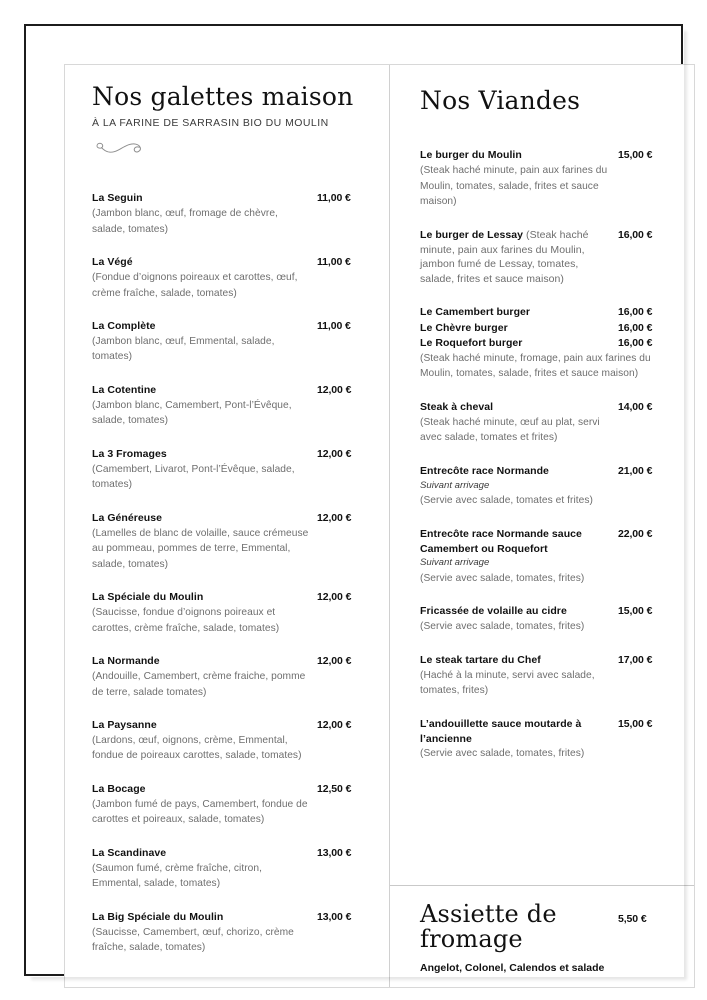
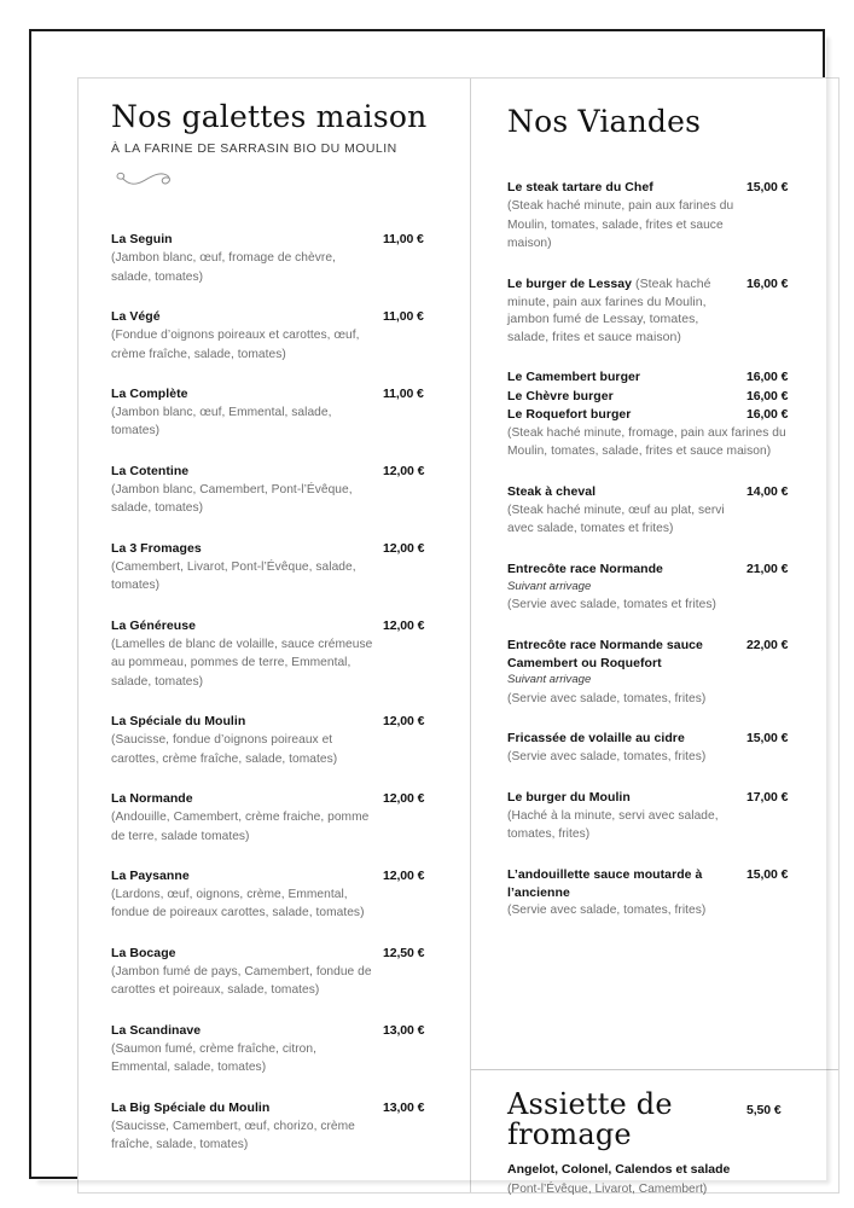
  Nos galettes maison
  À LA FARINE DE SARRASIN BIO DU MOULIN
  La Seguin
  (Jambon blanc, œuf, fromage de chèvre, salade, tomates)
  11,00 €
  La Végé
  (Fondue d’oignons poireaux et carottes, œuf, crème fraîche, salade, tomates)
  11,00 €
  La Complète
  (Jambon blanc, œuf, Emmental, salade, tomates)
  11,00 €
  La Cotentine
  (Jambon blanc, Camembert, Pont-l’Évêque, salade, tomates)
  12,00 €
  La 3 Fromages
  (Camembert, Livarot, Pont-l’Évêque, salade, tomates)
  12,00 €
  La Généreuse
  (Lamelles de blanc de volaille, sauce crémeuse au pommeau, pommes de terre, Emmental, salade, tomates)
  12,00 €
  La Spéciale du Moulin
  (Saucisse, fondue d’oignons poireaux et carottes, crème fraîche, salade, tomates)
  12,00 €
  La Normande
  (Andouille, Camembert, crème fraiche, pomme de terre, salade tomates)
  12,00 €
  La Paysanne
  (Lardons, œuf, oignons, crème, Emmental, fondue de poireaux carottes, salade, tomates)
  12,00 €
  La Bocage
  (Jambon fumé de pays, Camembert, fondue de carottes et poireaux, salade, tomates)
  12,50 €
  La Scandinave
  (Saumon fumé, crème fraîche, citron, Emmental, salade, tomates)
  13,00 €
  La Big Spéciale du Moulin
  (Saucisse, Camembert, œuf, chorizo, crème fraîche, salade, tomates)
  13,00 €
  Nos Viandes
- Le burger du Moulin
+ Le steak tartare du Chef
  (Steak haché minute, pain aux farines du Moulin, tomates, salade, frites et sauce maison)
  15,00 €
  Le burger de Lessay (Steak haché minute, pain aux farines du Moulin, jambon fumé de Lessay, tomates, salade, frites et sauce maison)
  16,00 €
  Le Camembert burger
  16,00 €
  Le Chèvre burger
  16,00 €
  Le Roquefort burger
  16,00 €
  (Steak haché minute, fromage, pain aux farines du Moulin, tomates, salade, frites et sauce maison)
  Steak à cheval
  (Steak haché minute, œuf au plat, servi avec salade, tomates et frites)
  14,00 €
  Entrecôte race Normande
  Suivant arrivage
  (Servie avec salade, tomates et frites)
  21,00 €
  Entrecôte race Normande sauce Camembert ou Roquefort
  Suivant arrivage
  (Servie avec salade, tomates, frites)
  22,00 €
  Fricassée de volaille au cidre
  (Servie avec salade, tomates, frites)
  15,00 €
- Le steak tartare du Chef
+ Le burger du Moulin
  (Haché à la minute, servi avec salade, tomates, frites)
  17,00 €
  L’andouillette sauce moutarde à l’ancienne
  (Servie avec salade, tomates, frites)
  15,00 €
  Assiette de fromage
  5,50 €
  Angelot, Colonel, Calendos et salade
+ (Pont-l’Évêque, Livarot, Camembert)
